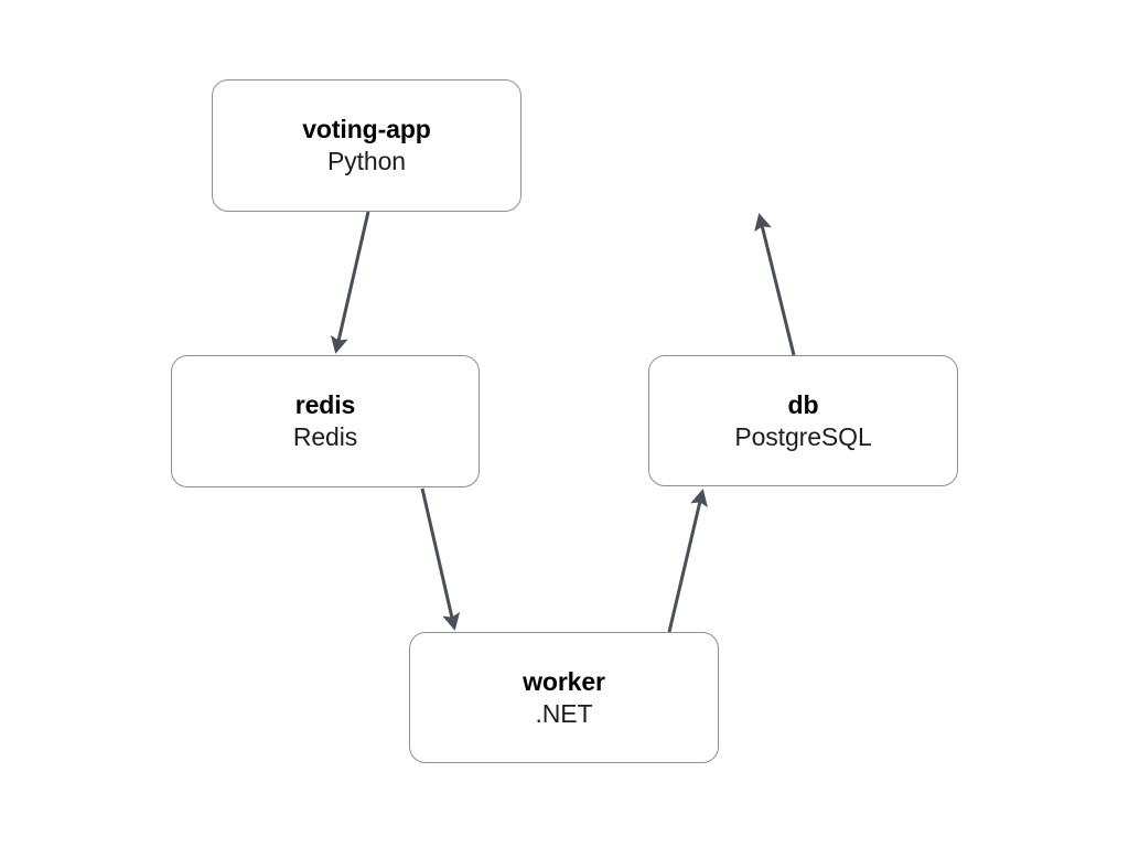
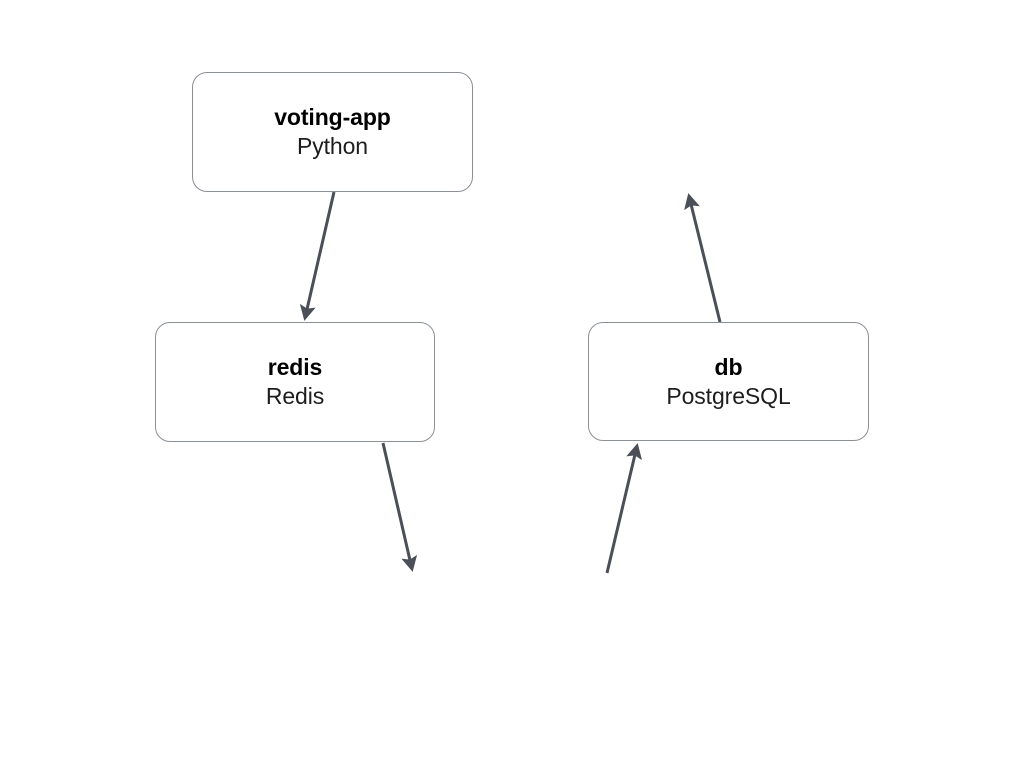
  voting-app
  Python
  redis
  Redis
  db
  PostgreSQL
- worker
- .NET
